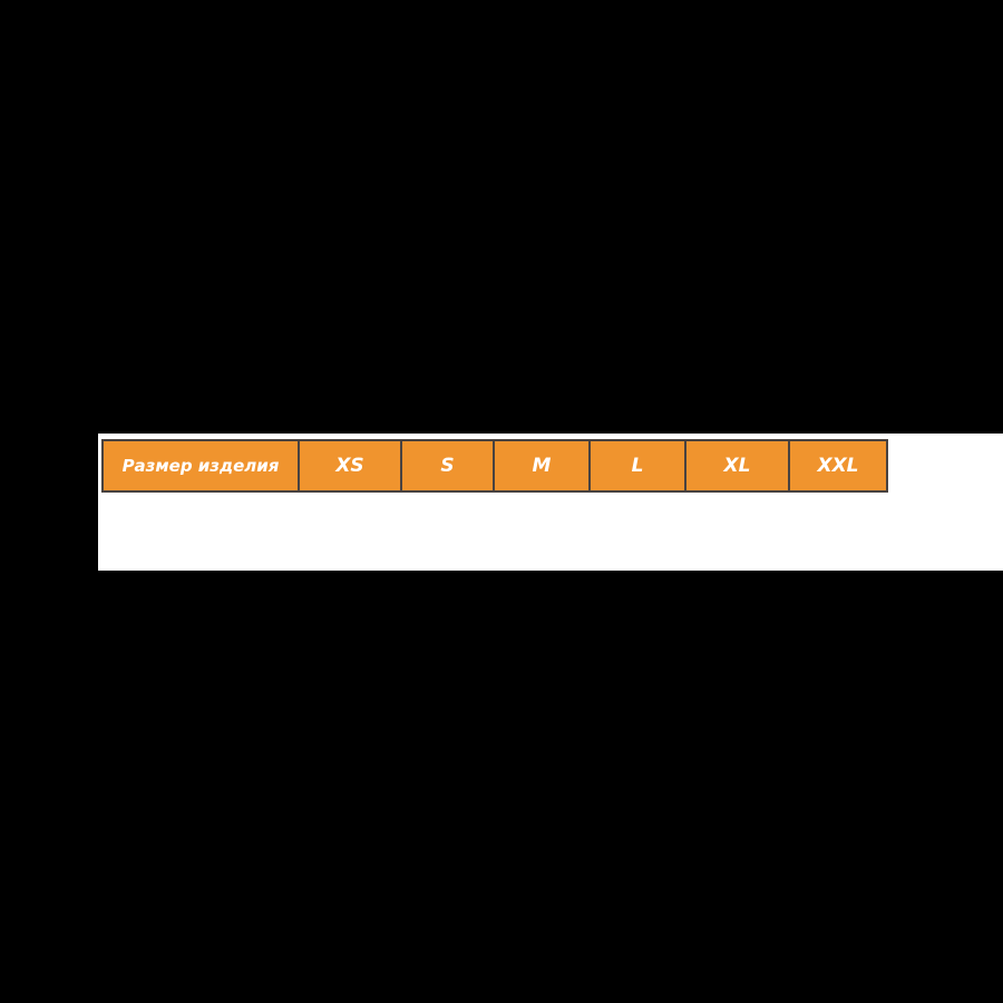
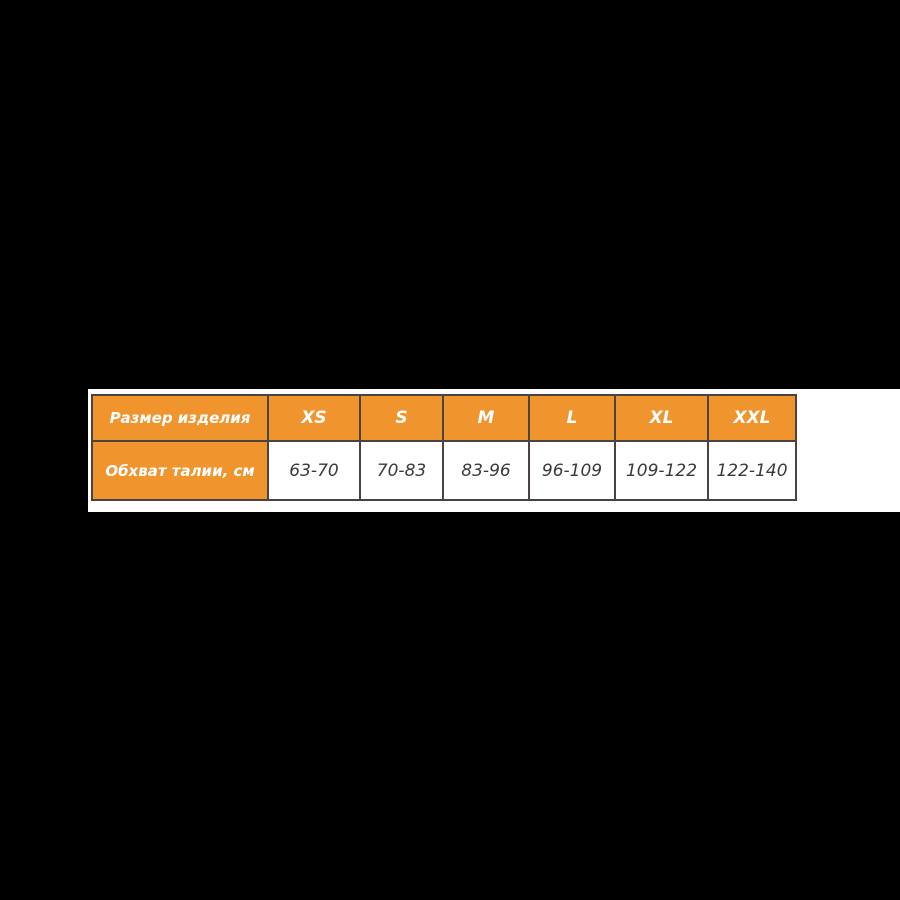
  Размер изделия	XS	S	M	L	XL	XXL
+ Обхват талии, см	63-70	70-83	83-96	96-109	109-122	122-140
